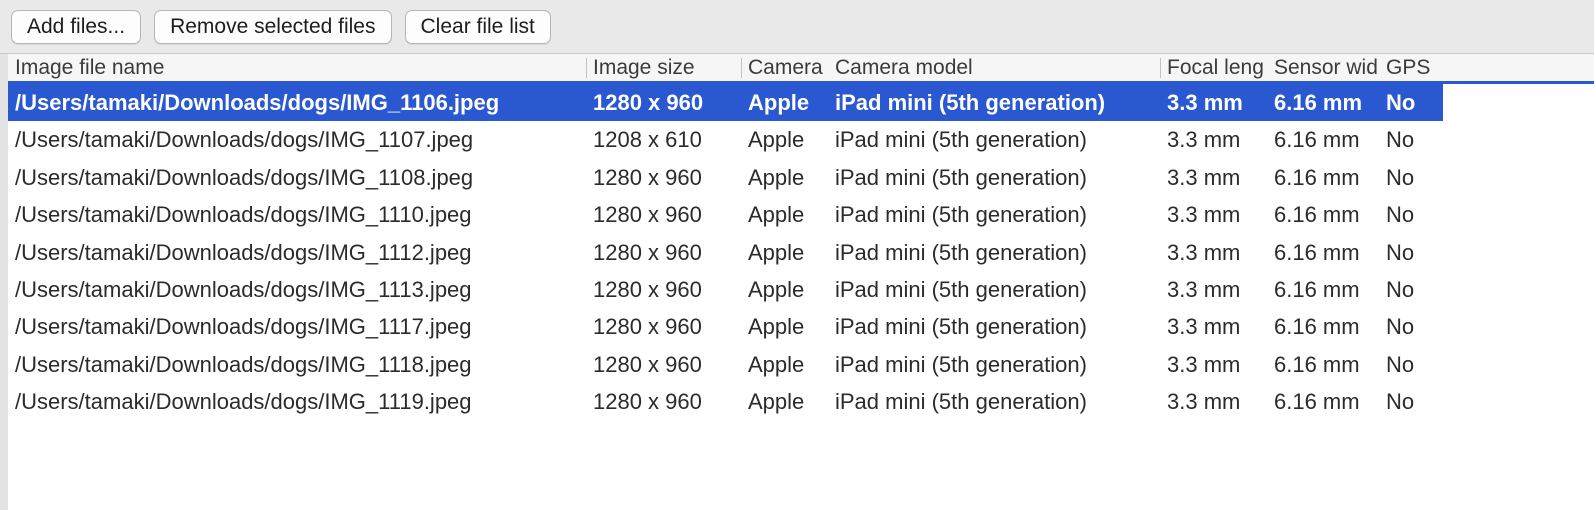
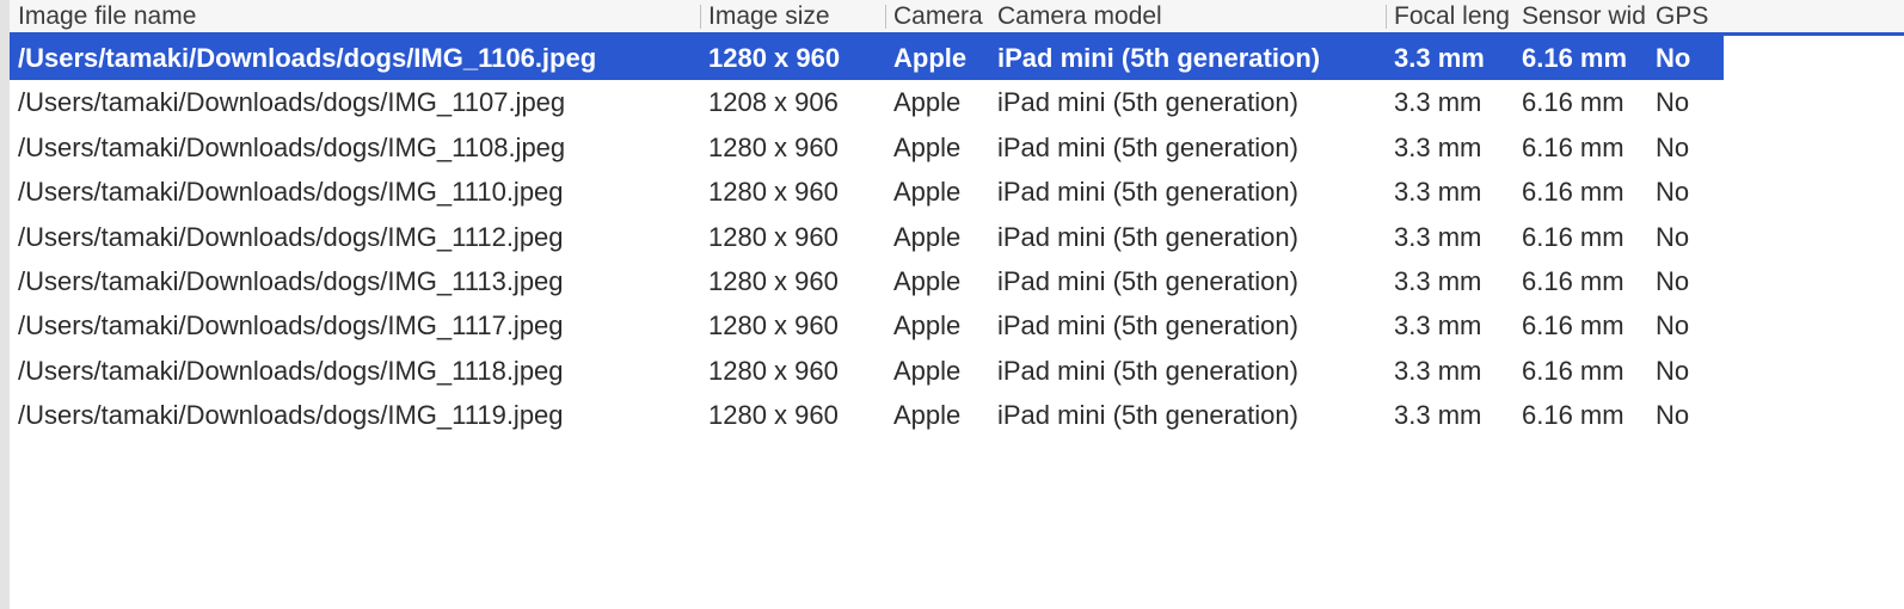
- Add files...
- Remove selected files
- Clear file list
  Image file name
  Image size
  Camera
  Camera model
  Focal leng
  Sensor wid
  GPS
  /Users/tamaki/Downloads/dogs/IMG_1106.jpeg
  1280 x 960
  Apple
  iPad mini (5th generation)
  3.3 mm
  6.16 mm
  No
  /Users/tamaki/Downloads/dogs/IMG_1107.jpeg
- 1208 x 610
+ 1208 x 906
  Apple
  iPad mini (5th generation)
  3.3 mm
  6.16 mm
  No
  /Users/tamaki/Downloads/dogs/IMG_1108.jpeg
  1280 x 960
  Apple
  iPad mini (5th generation)
  3.3 mm
  6.16 mm
  No
  /Users/tamaki/Downloads/dogs/IMG_1110.jpeg
  1280 x 960
  Apple
  iPad mini (5th generation)
  3.3 mm
  6.16 mm
  No
  /Users/tamaki/Downloads/dogs/IMG_1112.jpeg
  1280 x 960
  Apple
  iPad mini (5th generation)
  3.3 mm
  6.16 mm
  No
  /Users/tamaki/Downloads/dogs/IMG_1113.jpeg
  1280 x 960
  Apple
  iPad mini (5th generation)
  3.3 mm
  6.16 mm
  No
  /Users/tamaki/Downloads/dogs/IMG_1117.jpeg
  1280 x 960
  Apple
  iPad mini (5th generation)
  3.3 mm
  6.16 mm
  No
  /Users/tamaki/Downloads/dogs/IMG_1118.jpeg
  1280 x 960
  Apple
  iPad mini (5th generation)
  3.3 mm
  6.16 mm
  No
  /Users/tamaki/Downloads/dogs/IMG_1119.jpeg
  1280 x 960
  Apple
  iPad mini (5th generation)
  3.3 mm
  6.16 mm
  No
